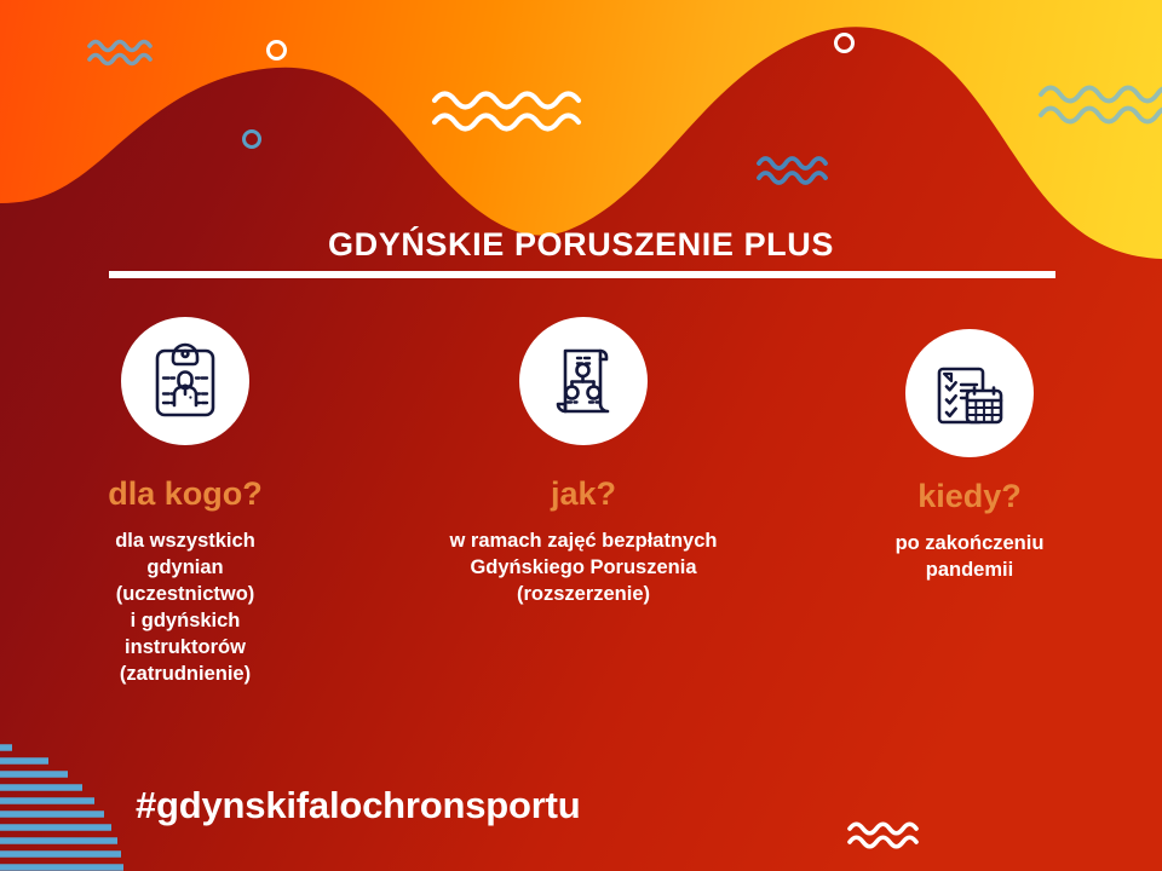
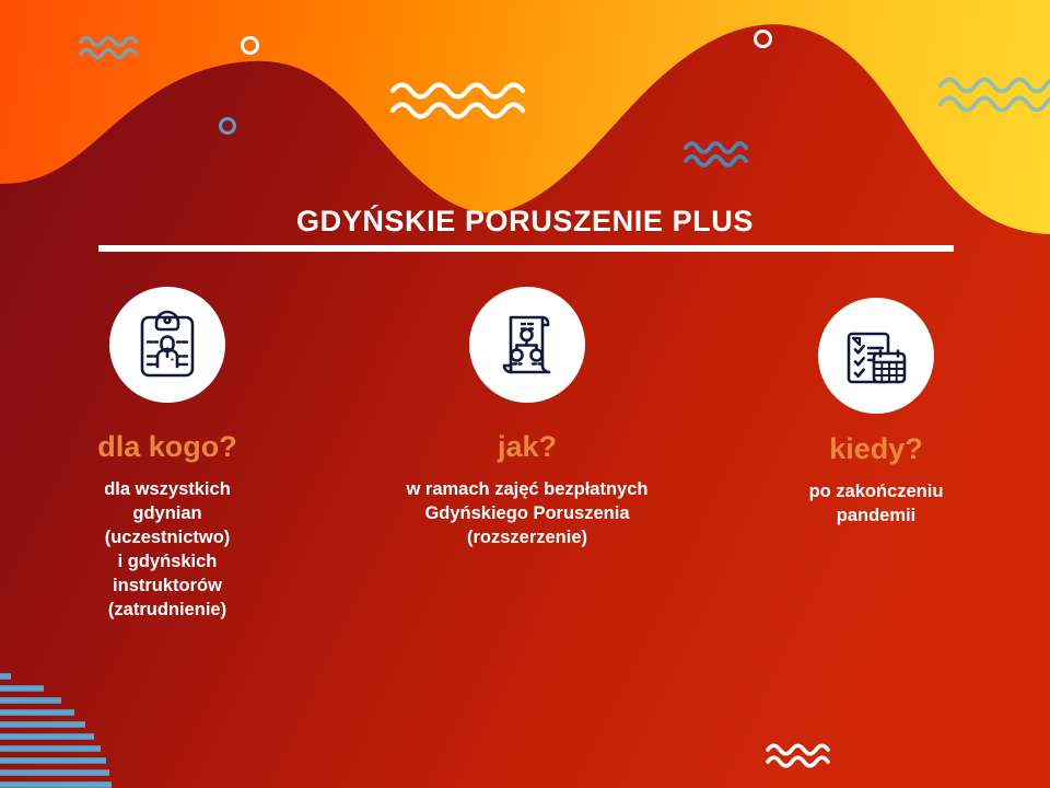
  GDYŃSKIE PORUSZENIE PLUS
  dla kogo?
  dla wszystkich
  gdynian
  (uczestnictwo)
  i gdyńskich
  instruktorów
  (zatrudnienie)
  jak?
  w ramach zajęć bezpłatnych
  Gdyńskiego Poruszenia
  (rozszerzenie)
  kiedy?
  po zakończeniu
  pandemii
- #gdynskifalochronsportu
